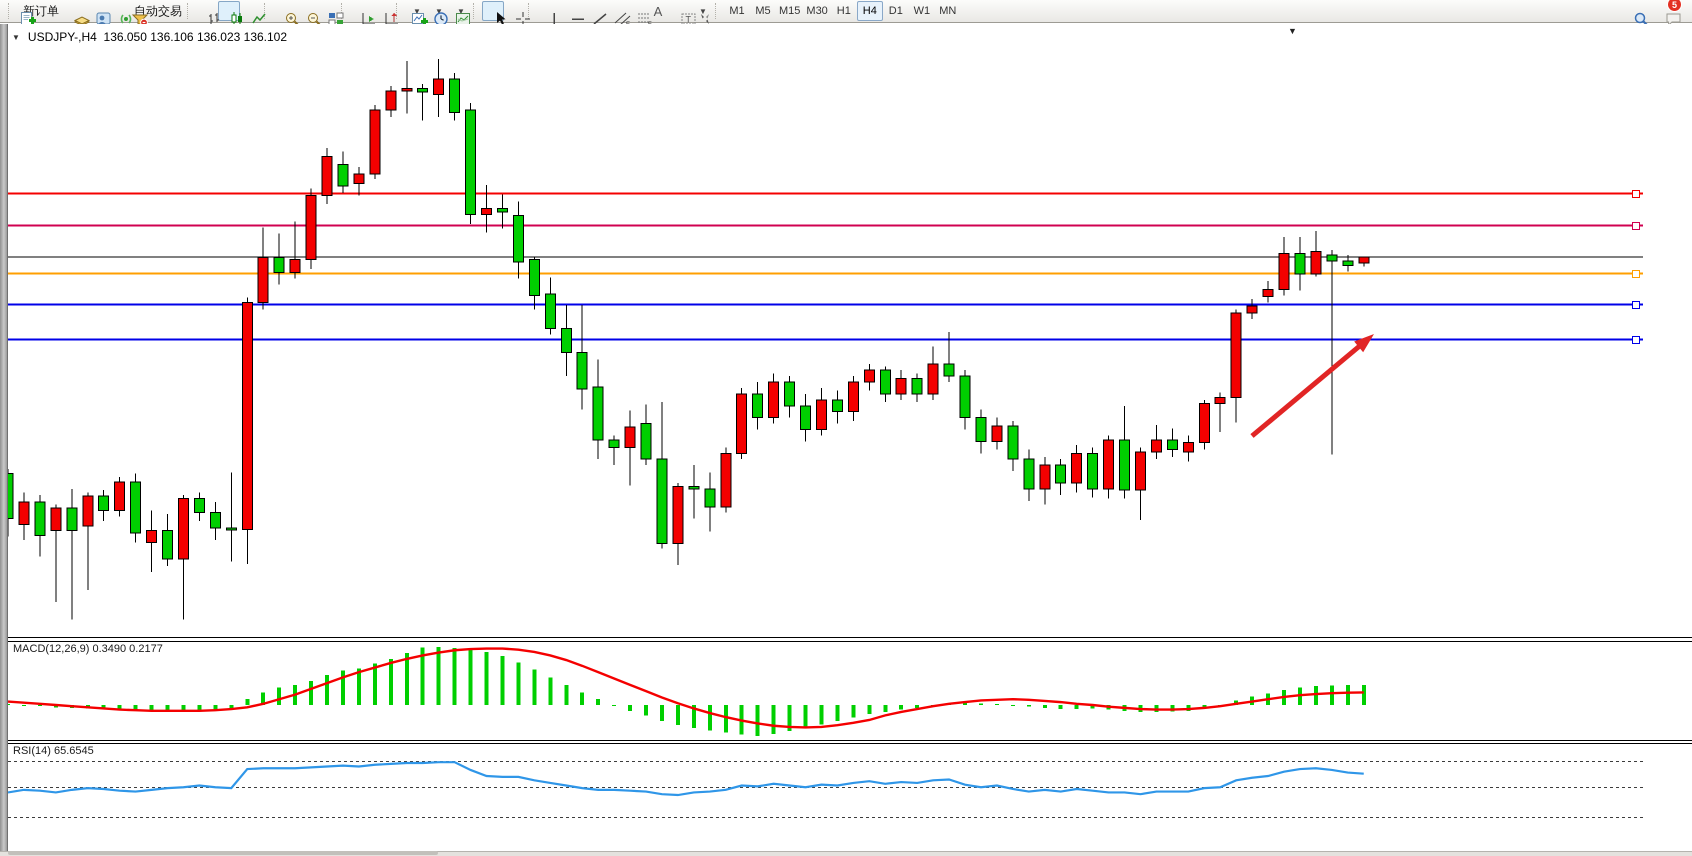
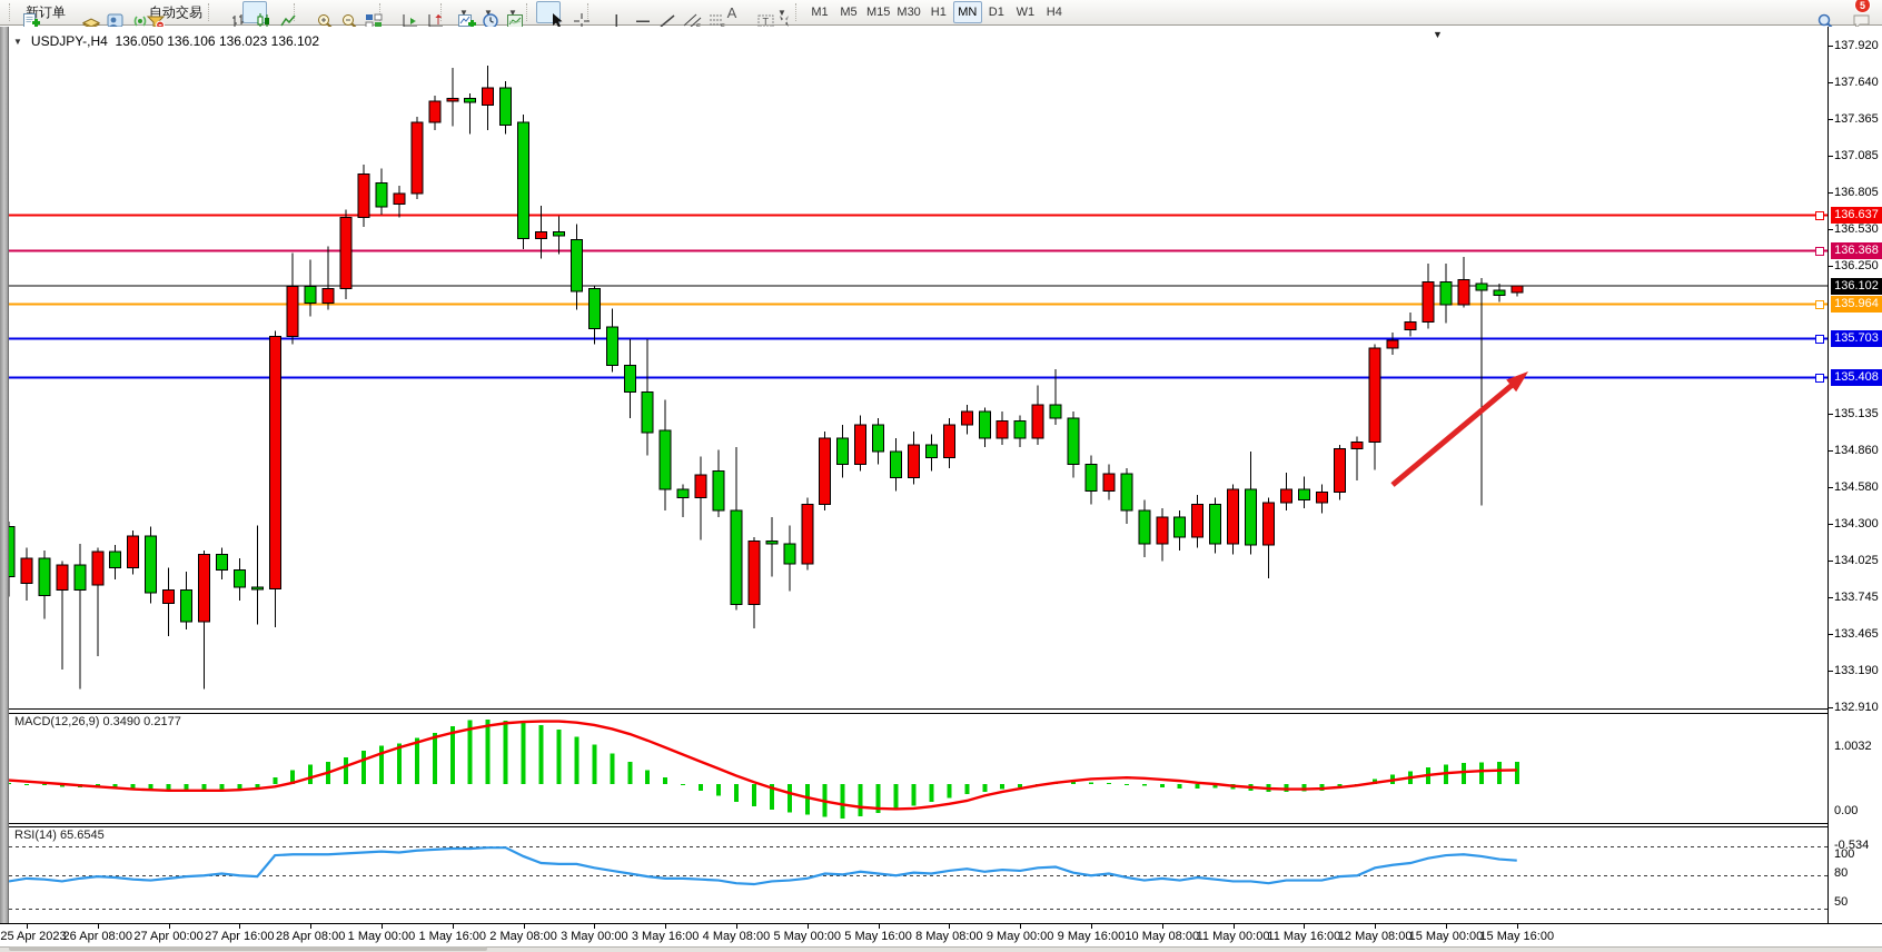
  新订单
  自动交易
  ▼
  ▼
  ▼
  A
  T
  ▼
  M1
  M5
  M15
  M30
  H1
- H4
+ MN
  D1
  W1
- MN
+ H4
  5
  ▼
  USDJPY-,H4 136.050 136.106 136.023 136.102
  ▼
  MACD(12,26,9) 0.3490 0.2177
  RSI(14) 65.6545
+ 137.920
+ 137.640
+ 137.365
+ 137.085
+ 136.805
+ 136.530
+ 136.250
+ 135.135
+ 134.860
+ 134.580
+ 134.300
+ 134.025
+ 133.745
+ 133.465
+ 133.190
+ 132.910
+ 136.637
+ 136.368
+ 136.102
+ 135.964
+ 135.703
+ 135.408
+ 1.0032
+ 0.00
+ -0.534
+ 100
+ 80
+ 50
+ 25 Apr 2023
+ 26 Apr 08:00
+ 27 Apr 00:00
+ 27 Apr 16:00
+ 28 Apr 08:00
+ 1 May 00:00
+ 1 May 16:00
+ 2 May 08:00
+ 3 May 00:00
+ 3 May 16:00
+ 4 May 08:00
+ 5 May 00:00
+ 5 May 16:00
+ 8 May 08:00
+ 9 May 00:00
+ 9 May 16:00
+ 10 May 08:00
+ 11 May 00:00
+ 11 May 16:00
+ 12 May 08:00
+ 15 May 00:00
+ 15 May 16:00
